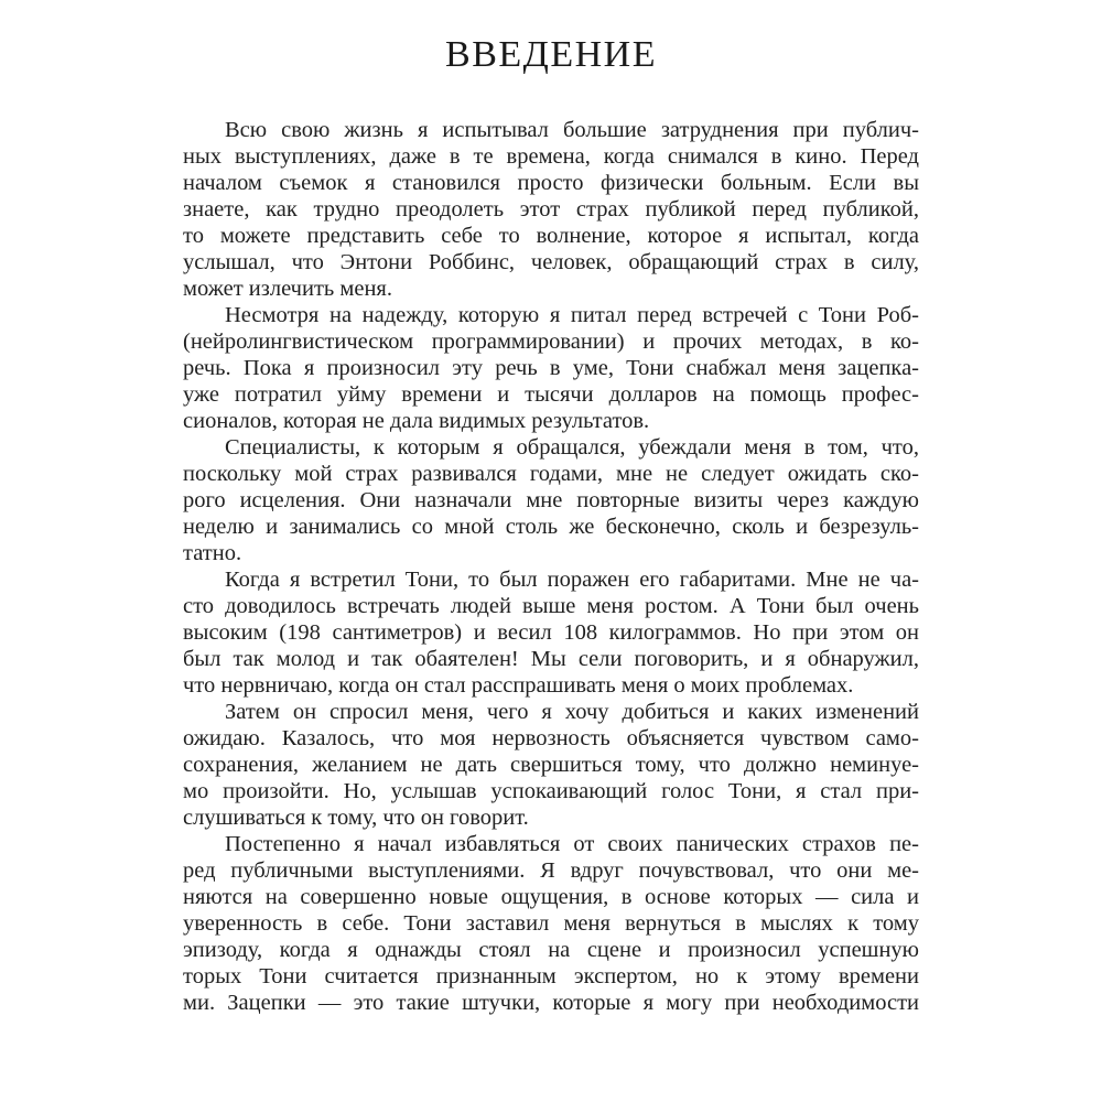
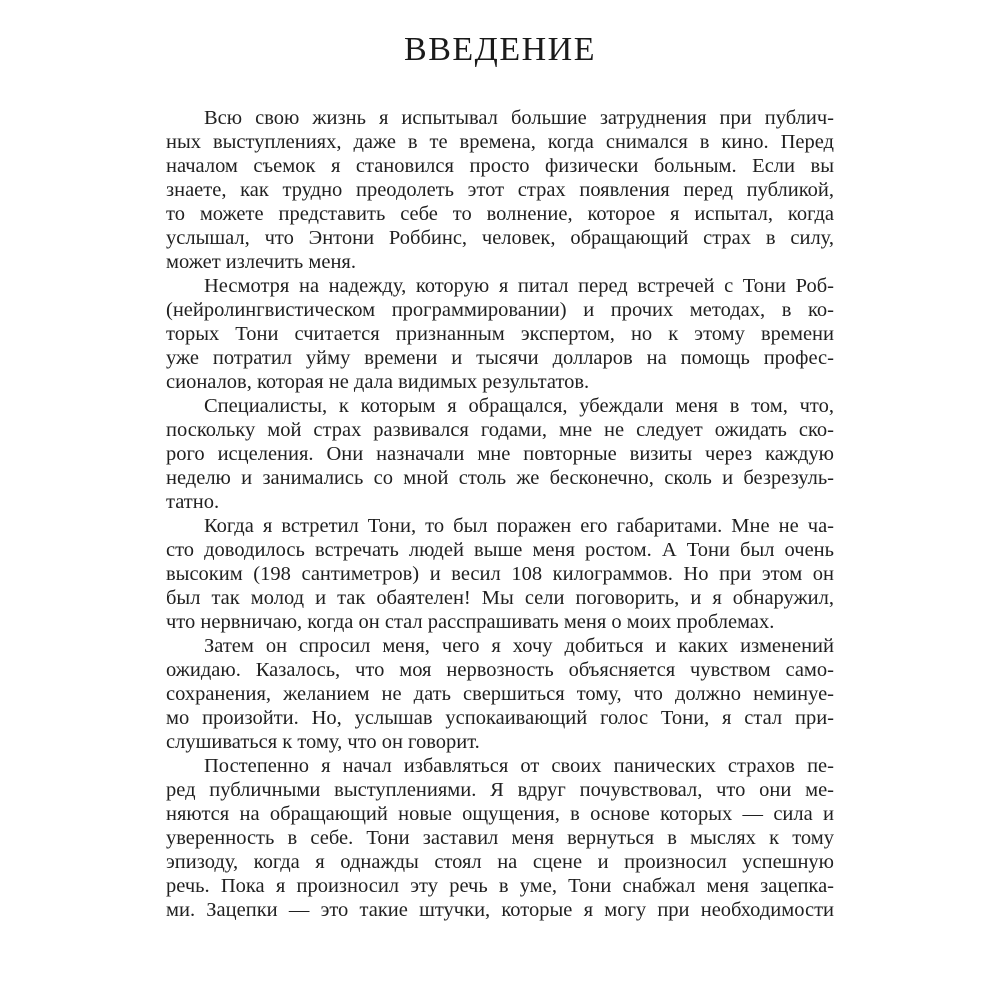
  ВВЕДЕНИЕ
  Всю свою жизнь я испытывал большие затруднения при публич-
  ных выступлениях, даже в те времена, когда снимался в кино. Перед
  началом съемок я становился просто физически больным. Если вы
- знаете, как трудно преодолеть этот страх публикой перед публикой,
+ знаете, как трудно преодолеть этот страх появления перед публикой,
  то можете представить себе то волнение, которое я испытал, когда
  услышал, что Энтони Роббинс, человек, обращающий страх в силу,
  может излечить меня.
  Несмотря на надежду, которую я питал перед встречей с Тони Роб-
  (нейролингвистическом программировании) и прочих методах, в ко-
- речь. Пока я произносил эту речь в уме, Тони снабжал меня зацепка-
+ торых Тони считается признанным экспертом, но к этому времени
  уже потратил уйму времени и тысячи долларов на помощь профес-
  сионалов, которая не дала видимых результатов.
  Специалисты, к которым я обращался, убеждали меня в том, что,
  поскольку мой страх развивался годами, мне не следует ожидать ско-
  рого исцеления. Они назначали мне повторные визиты через каждую
  неделю и занимались со мной столь же бесконечно, сколь и безрезуль-
  татно.
  Когда я встретил Тони, то был поражен его габаритами. Мне не ча-
  сто доводилось встречать людей выше меня ростом. А Тони был очень
  высоким (198 сантиметров) и весил 108 килограммов. Но при этом он
  был так молод и так обаятелен! Мы сели поговорить, и я обнаружил,
  что нервничаю, когда он стал расспрашивать меня о моих проблемах.
  Затем он спросил меня, чего я хочу добиться и каких изменений
  ожидаю. Казалось, что моя нервозность объясняется чувством само-
  сохранения, желанием не дать свершиться тому, что должно неминуе-
  мо произойти. Но, услышав успокаивающий голос Тони, я стал при-
  слушиваться к тому, что он говорит.
  Постепенно я начал избавляться от своих панических страхов пе-
  ред публичными выступлениями. Я вдруг почувствовал, что они ме-
- няются на совершенно новые ощущения, в основе которых — сила и
+ няются на обращающий новые ощущения, в основе которых — сила и
  уверенность в себе. Тони заставил меня вернуться в мыслях к тому
  эпизоду, когда я однажды стоял на сцене и произносил успешную
- торых Тони считается признанным экспертом, но к этому времени
+ речь. Пока я произносил эту речь в уме, Тони снабжал меня зацепка-
  ми. Зацепки — это такие штучки, которые я могу при необходимости
